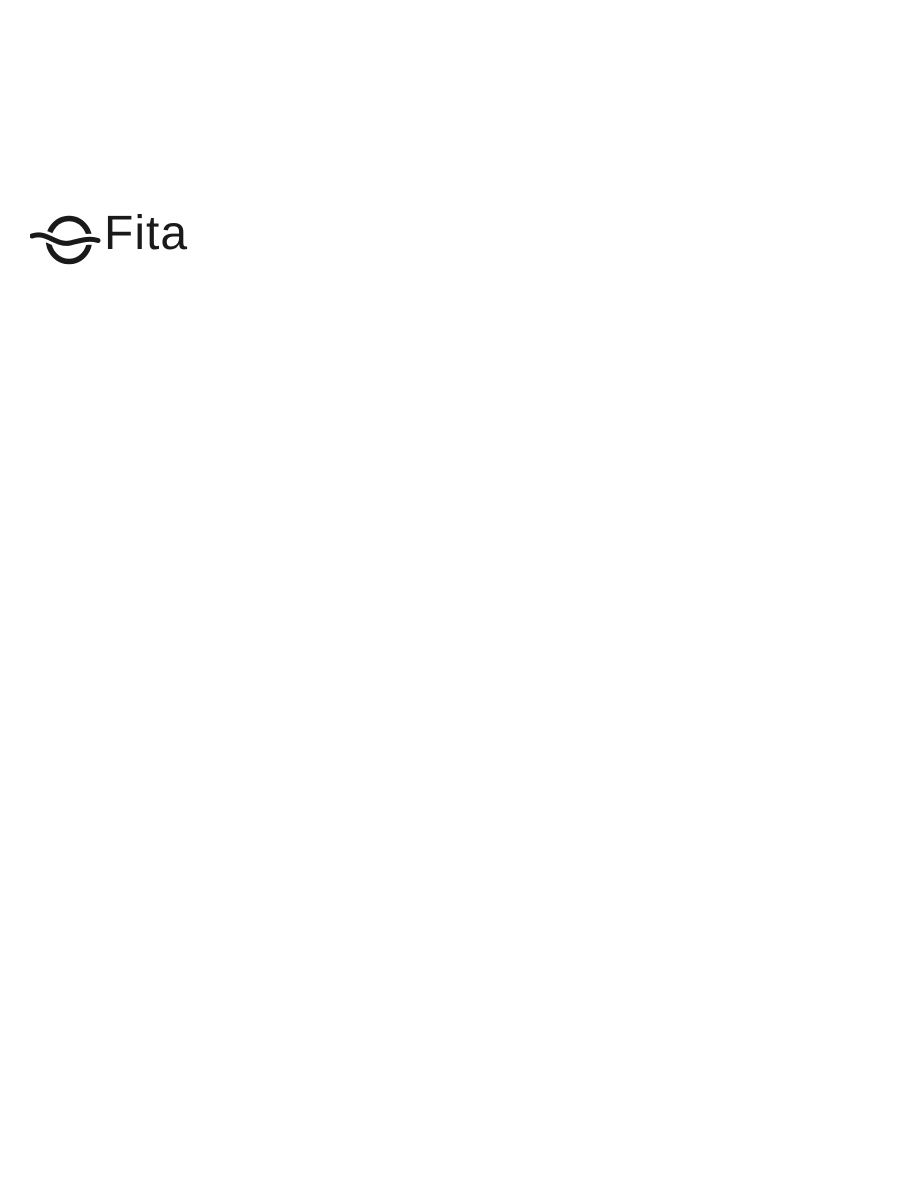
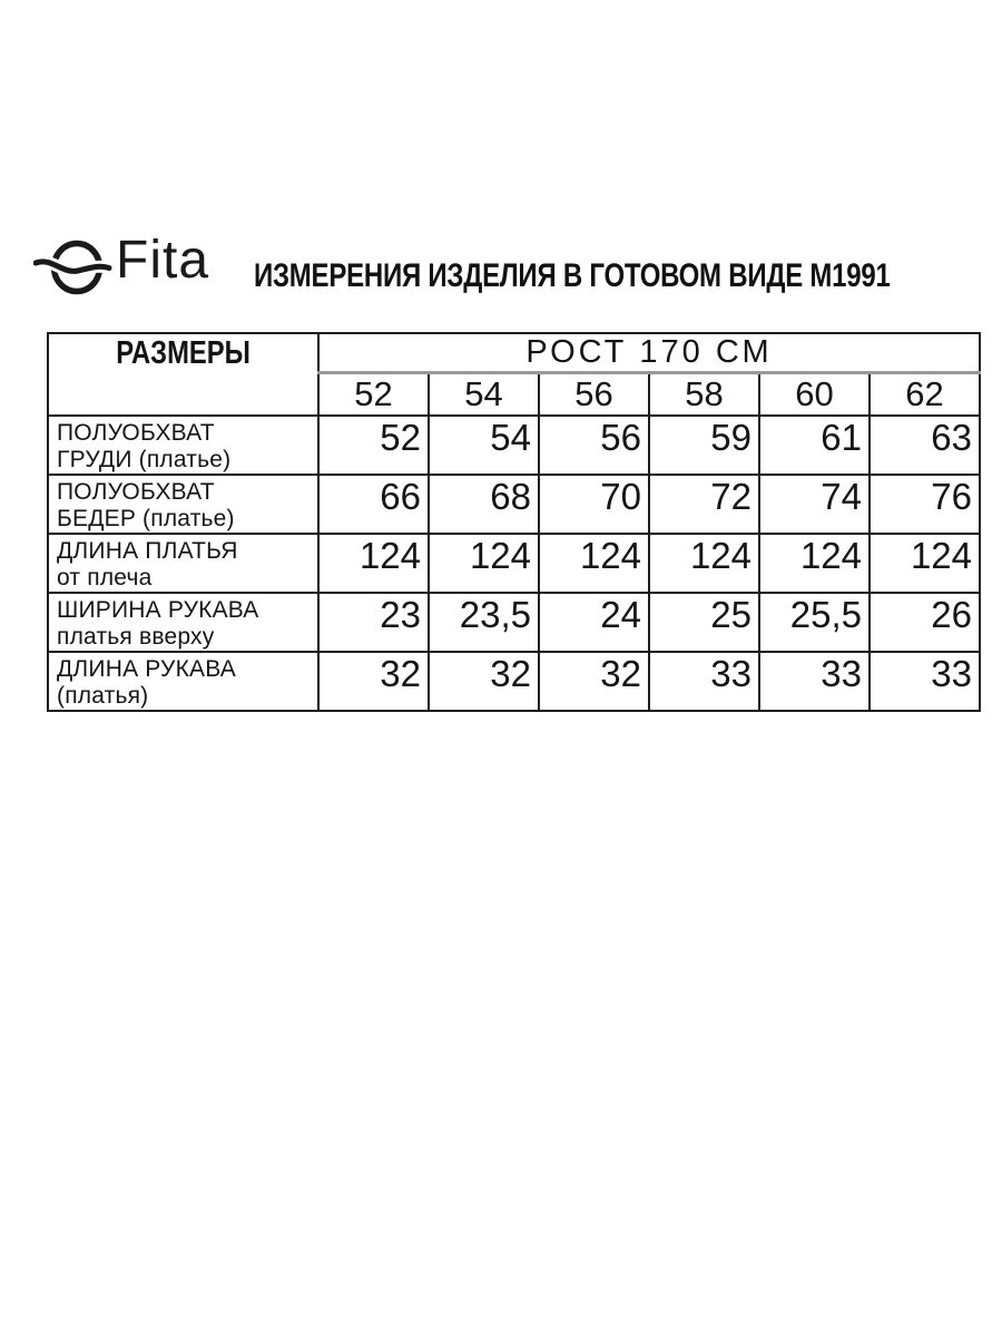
  Fita
+ ИЗМЕРЕНИЯ ИЗДЕЛИЯ В ГОТОВОМ ВИДЕ М1991
+ РАЗМЕРЫ	РОСТ 170 СМ
+ 52	54	56	58	60	62
+ ПОЛУОБХВАТ ГРУДИ (платье)	52	54	56	59	61	63
+ ПОЛУОБХВАТ БЕДЕР (платье)	66	68	70	72	74	76
+ ДЛИНА ПЛАТЬЯ от плеча	124	124	124	124	124	124
+ ШИРИНА РУКАВА платья вверху	23	23,5	24	25	25,5	26
+ ДЛИНА РУКАВА (платья)	32	32	32	33	33	33
